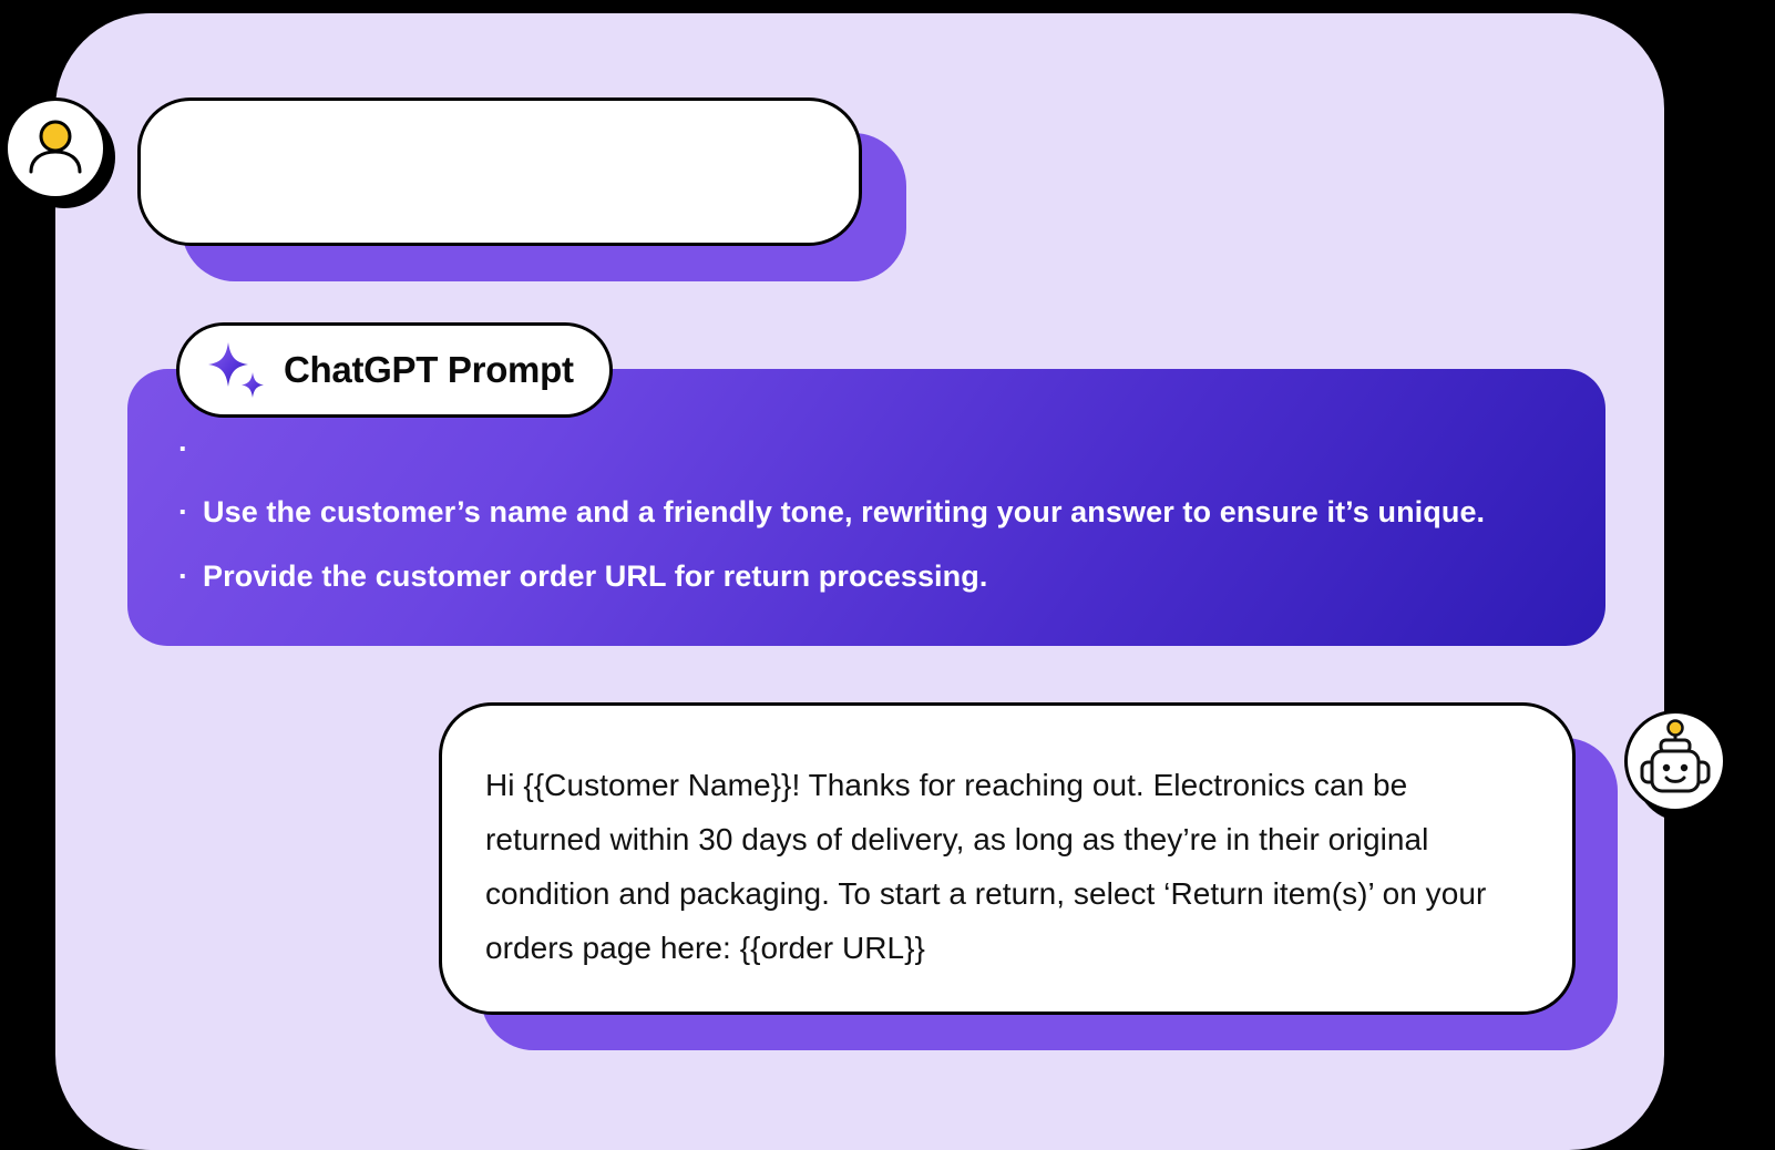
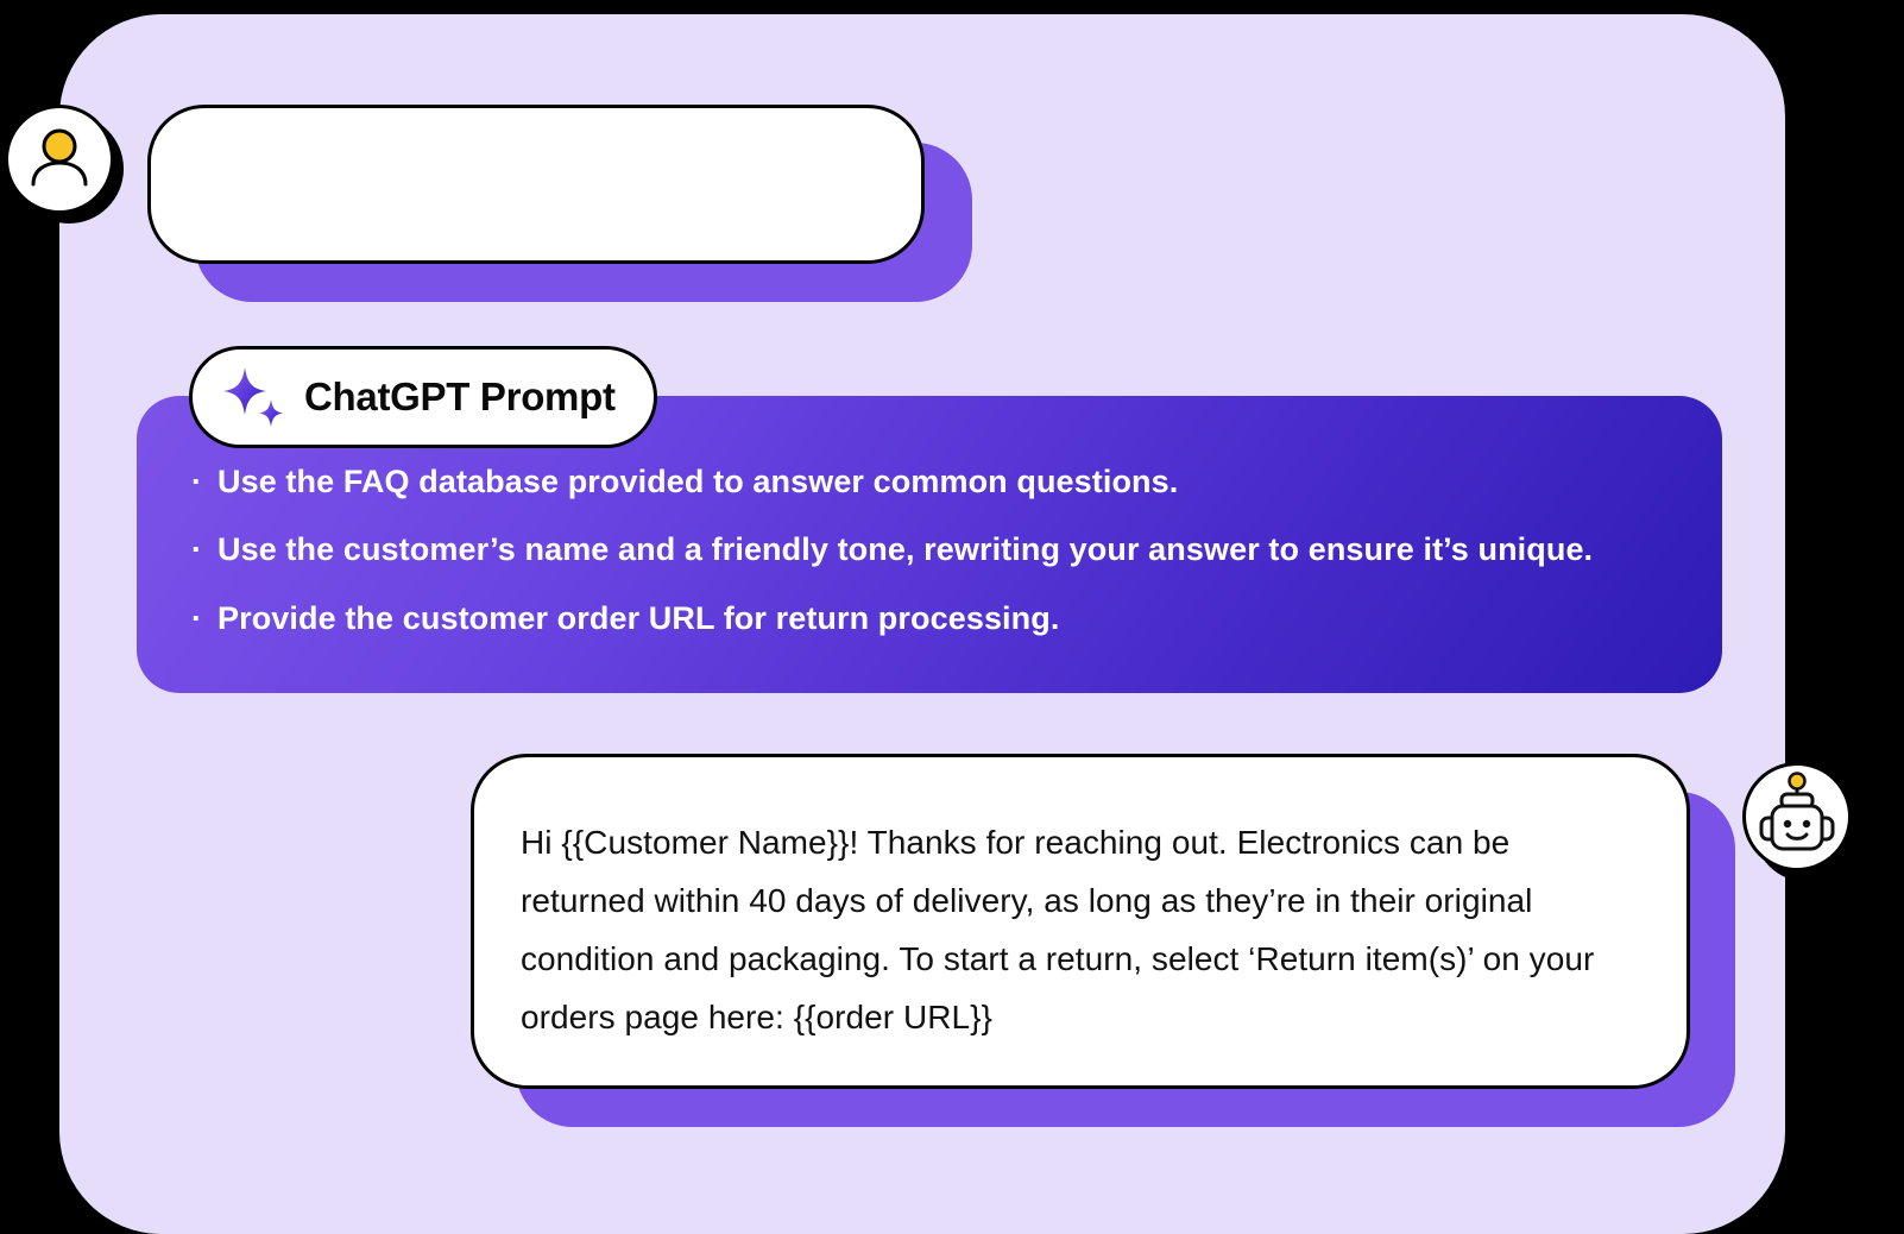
  ·
+ Use the FAQ database provided to answer common questions.
  ·
  Use the customer’s name and a friendly tone, rewriting your answer to ensure it’s unique.
  ·
  Provide the customer order URL for return processing.
  ChatGPT Prompt
- Hi {{Customer Name}}! Thanks for reaching out. Electronics can be returned within 30 days of delivery, as long as they’re in their original condition and packaging. To start a return, select ‘Return item(s)’ on your orders page here: {{order URL}}
+ Hi {{Customer Name}}! Thanks for reaching out. Electronics can be returned within 40 days of delivery, as long as they’re in their original condition and packaging. To start a return, select ‘Return item(s)’ on your orders page here: {{order URL}}
